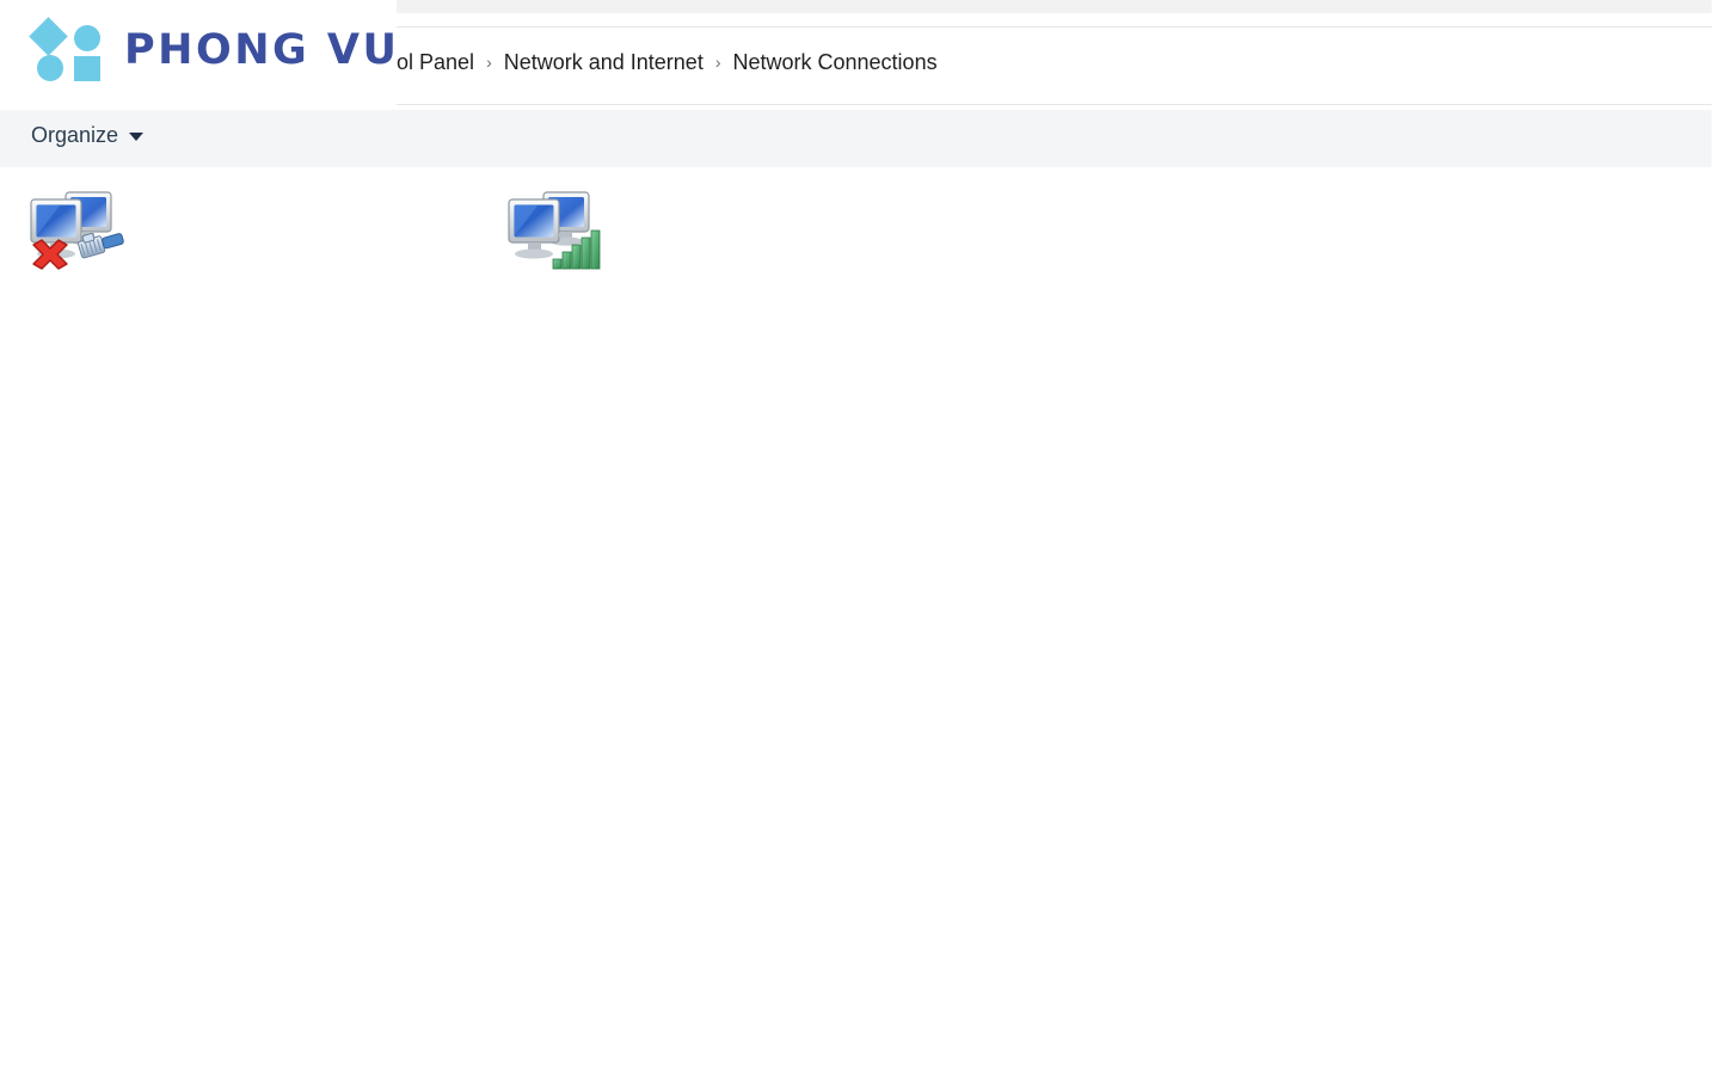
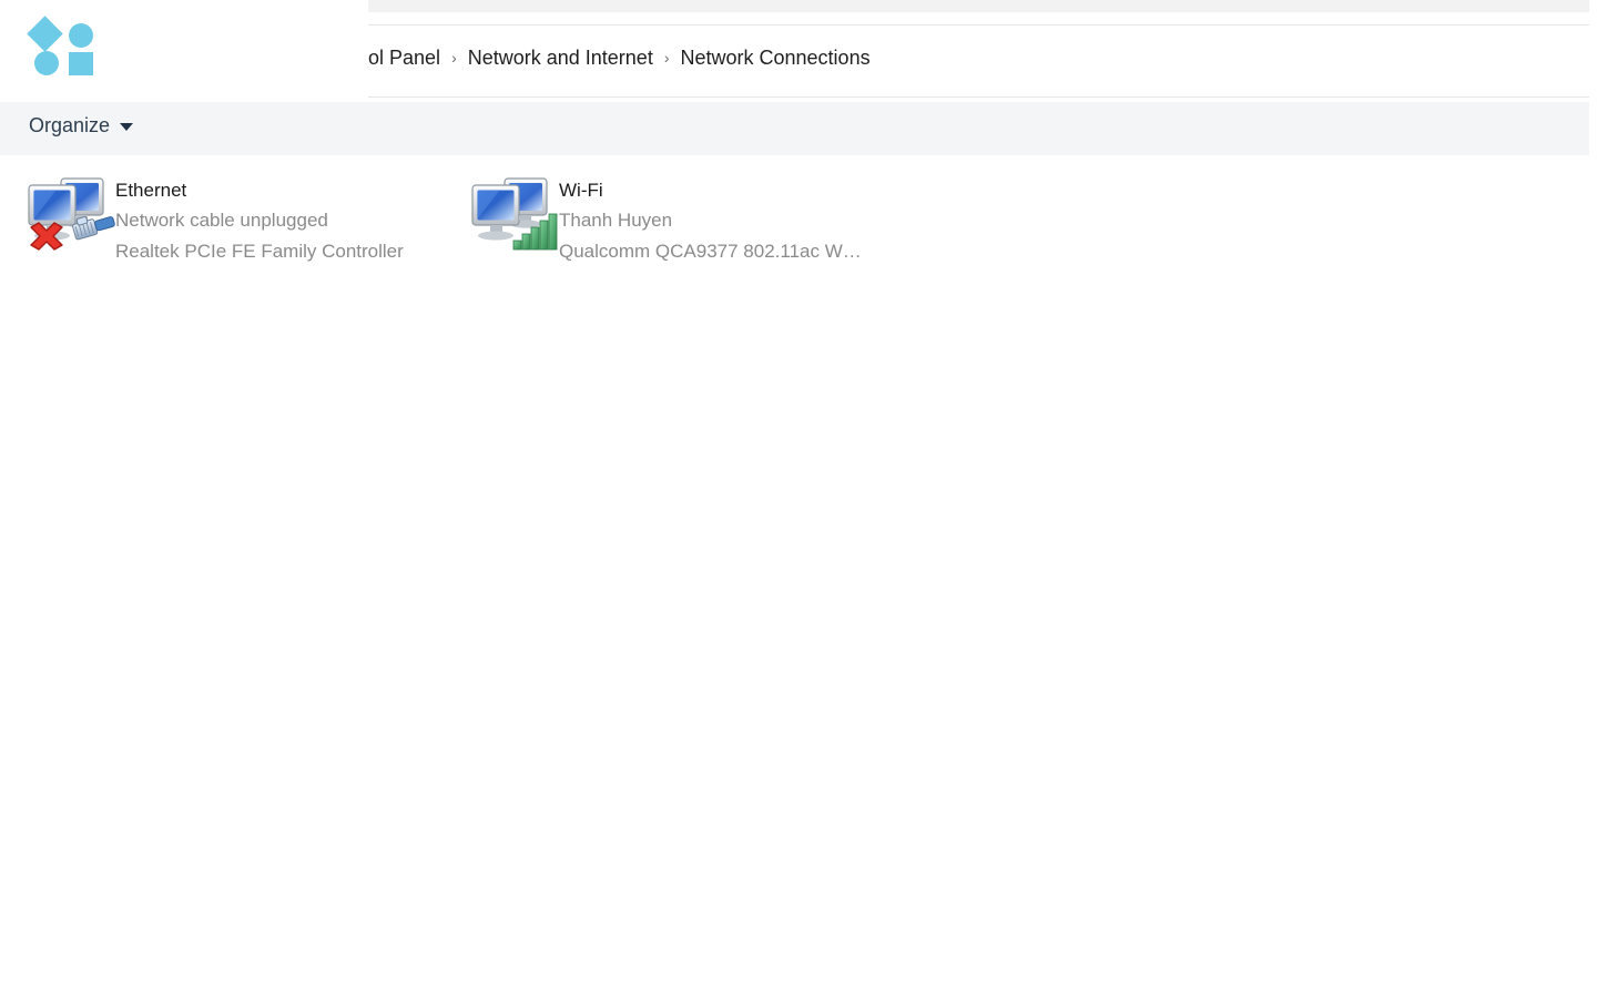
- PHONG VU
  ol Panel
  ›
  Network and Internet
  ›
  Network Connections
  Organize
+ Ethernet
+ Network cable unplugged
+ Realtek PCIe FE Family Controller
+ Wi-Fi
+ Thanh Huyen
+ Qualcomm QCA9377 802.11ac W…
